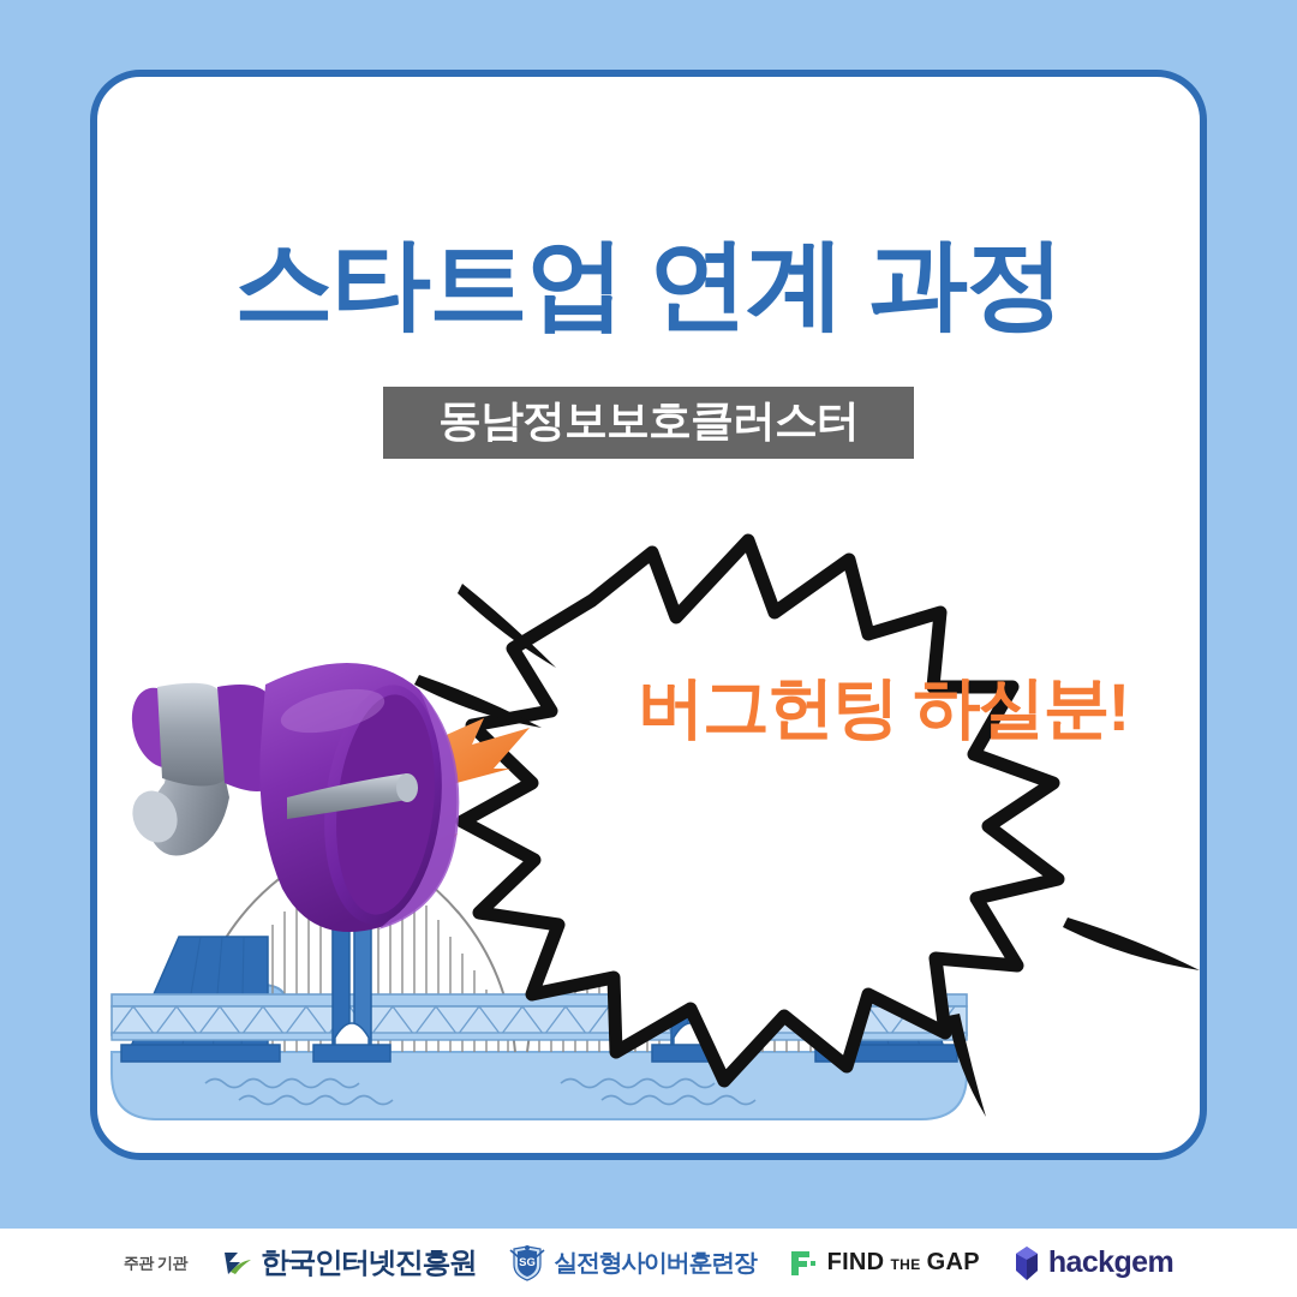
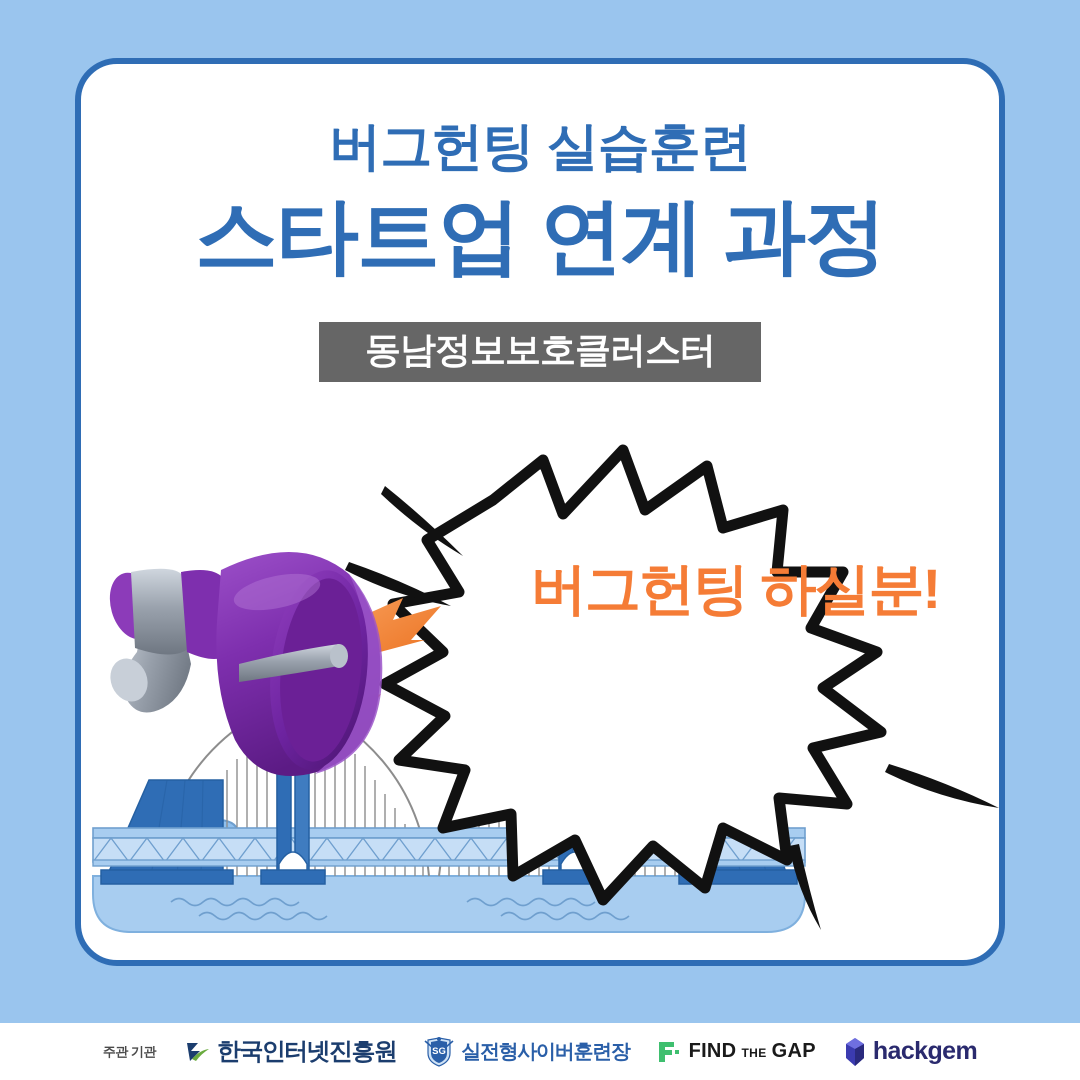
+ 버그헌팅 실습훈련
  스타트업 연계 과정
  동남정보보호클러스터
  버그헌팅 하실분!
  주관 기관
  한국인터넷진흥원
  SG
  실전형사이버훈련장
  FIND
  THE
  GAP
  hackgem
